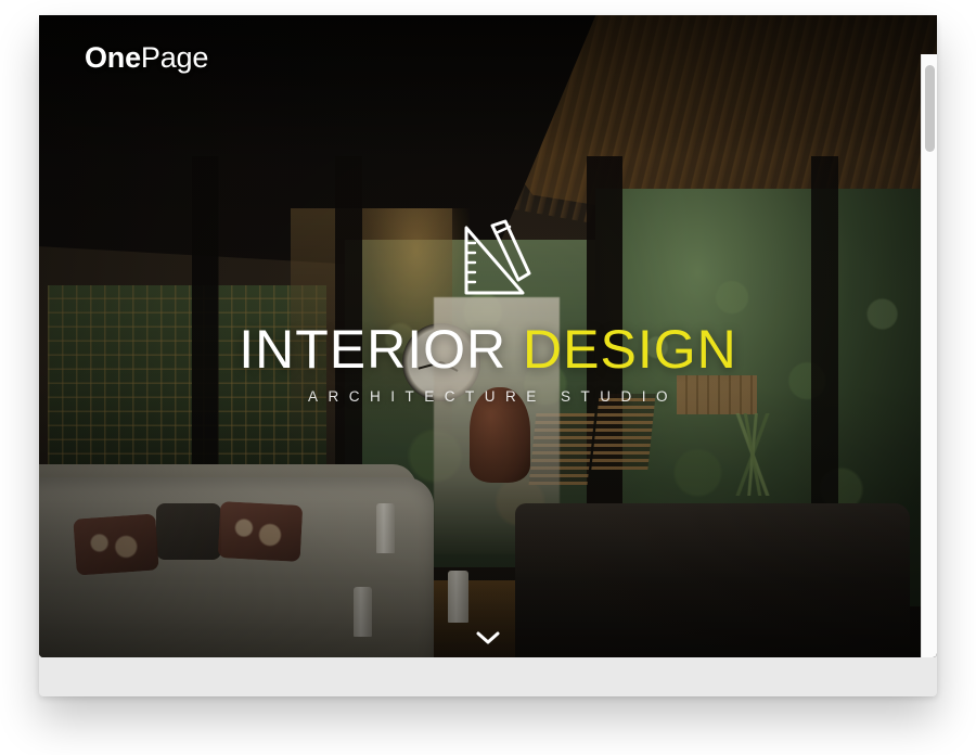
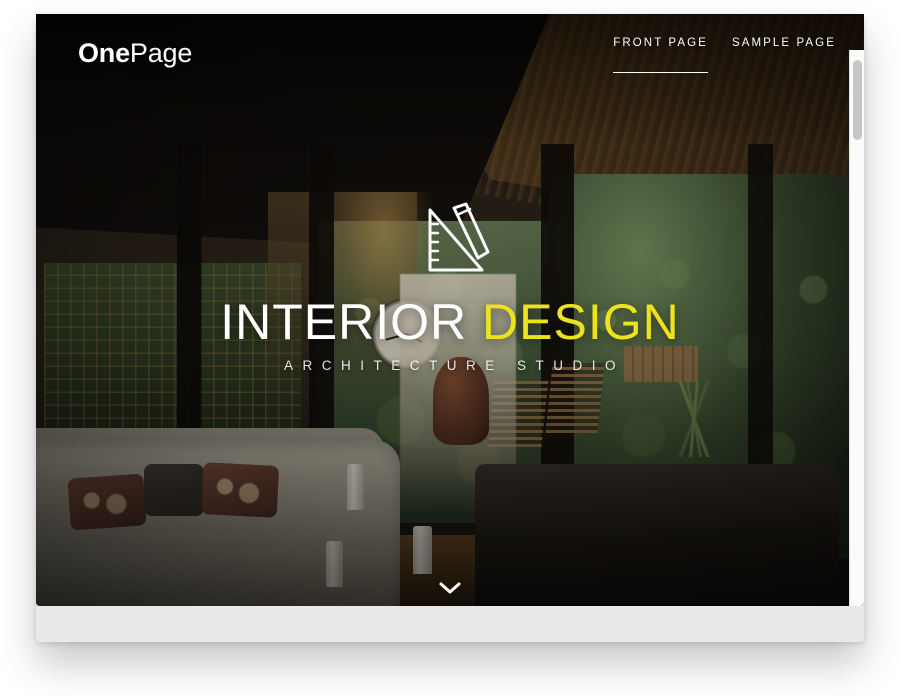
  OnePage
+ FRONT PAGE
+ SAMPLE PAGE
  INTERIOR DESIGN
  ARCHITECTURE STUDIO
